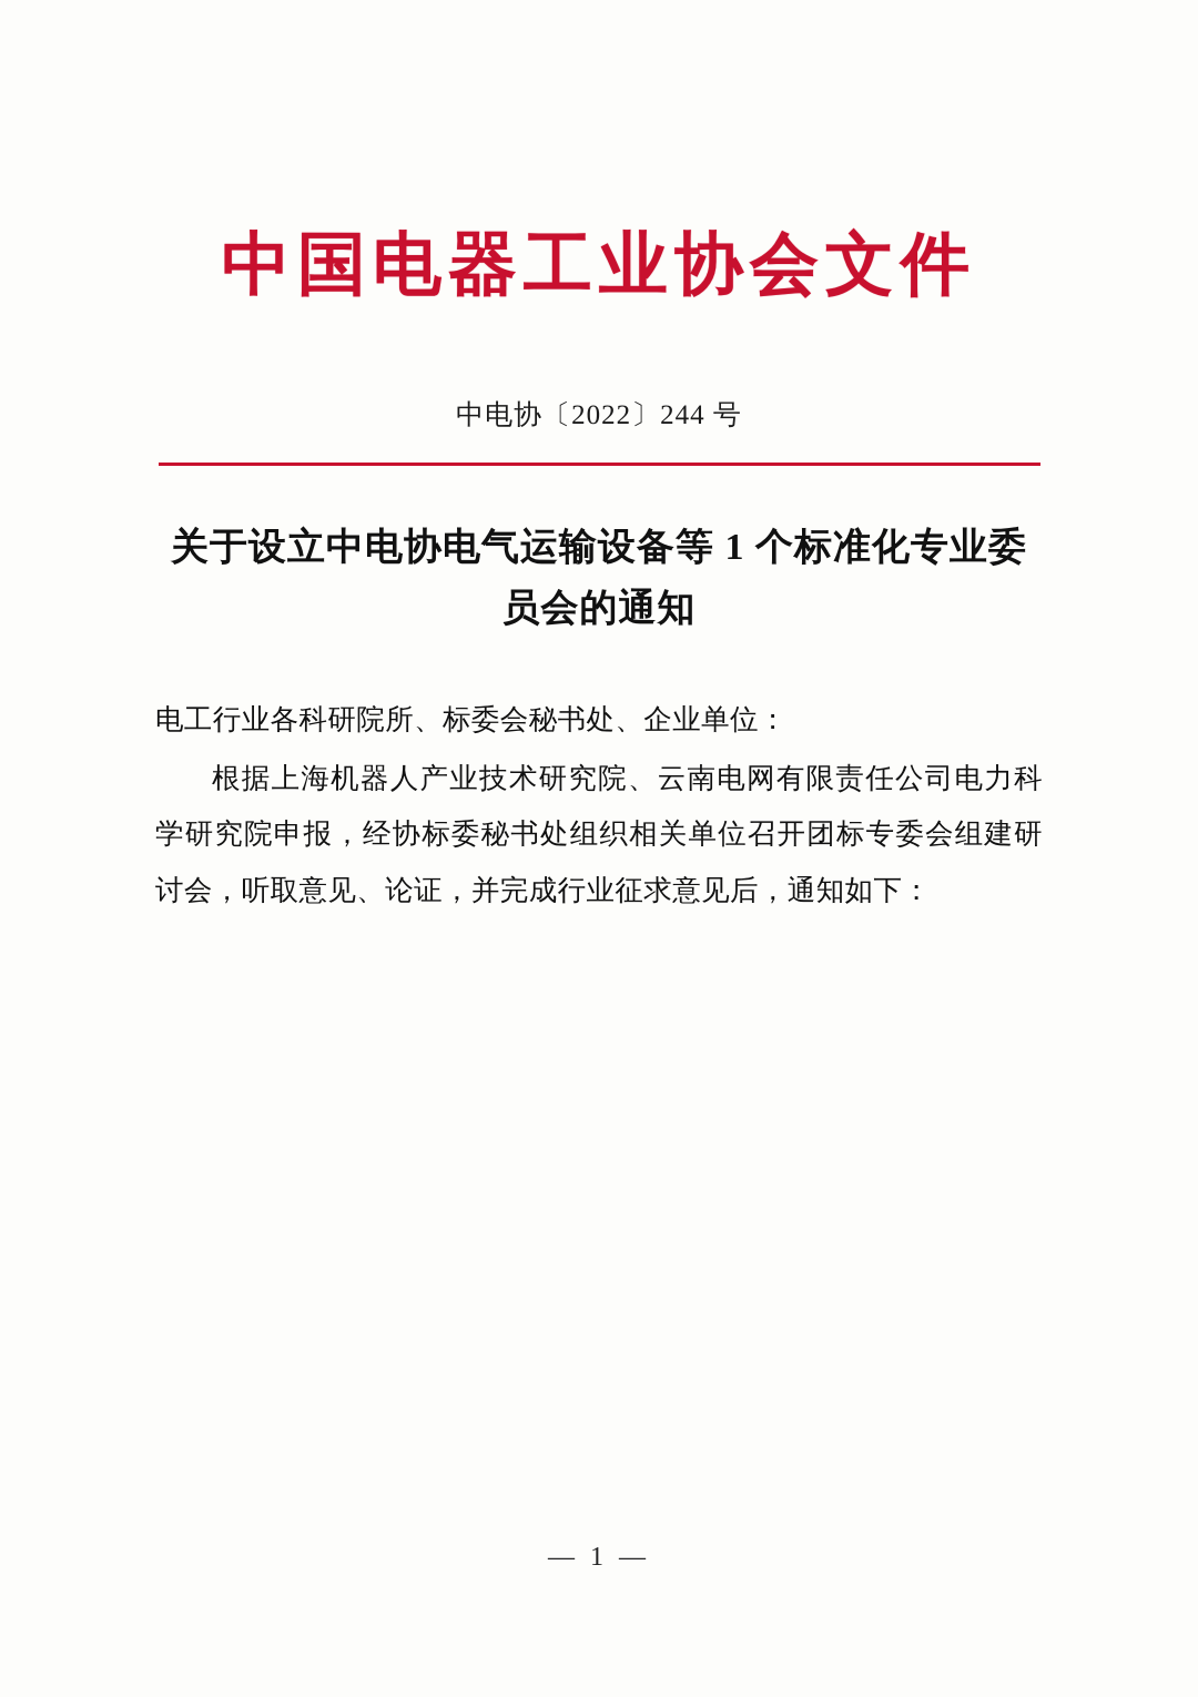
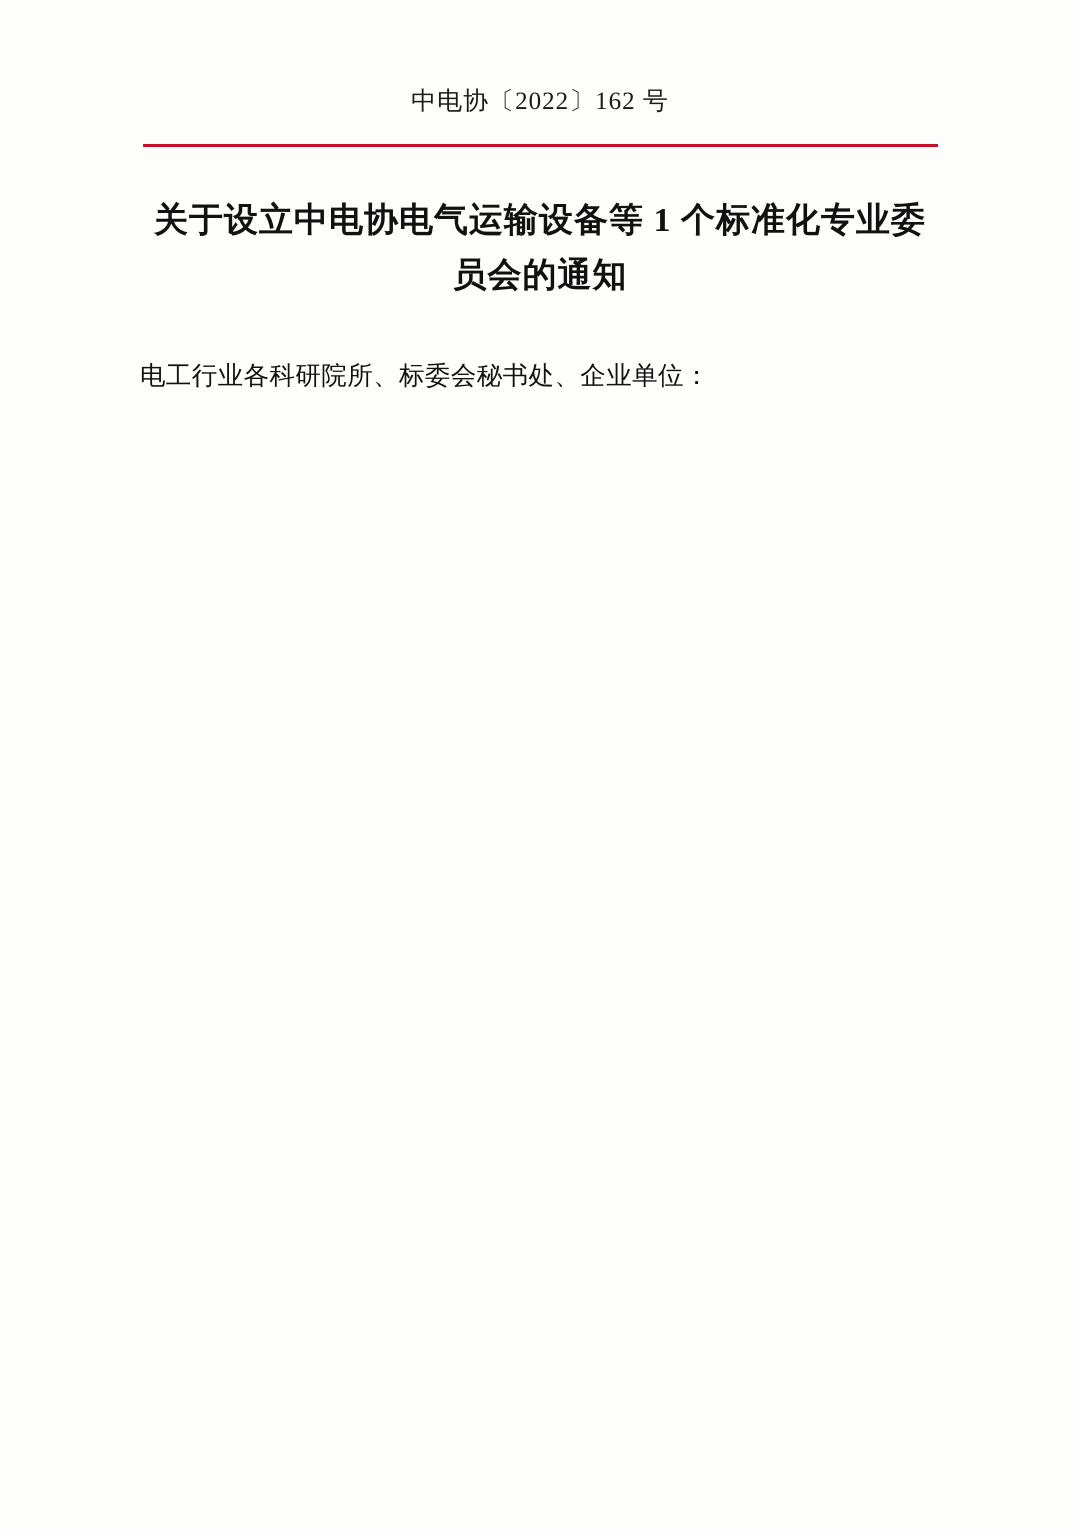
- 中国电器工业协会文件
- 中电协〔2022〕244 号
+ 中电协〔2022〕162 号
  关于设立中电协电气运输设备等 1 个标准化专业委员会的通知
  电工行业各科研院所、标委会秘书处、企业单位：
- 根据上海机器人产业技术研究院、云南电网有限责任公司电力科学研究院申报，经协标委秘书处组织相关单位召开团标专委会组建研讨会，听取意见、论证，并完成行业征求意见后，通知如下：
- — 1 —
